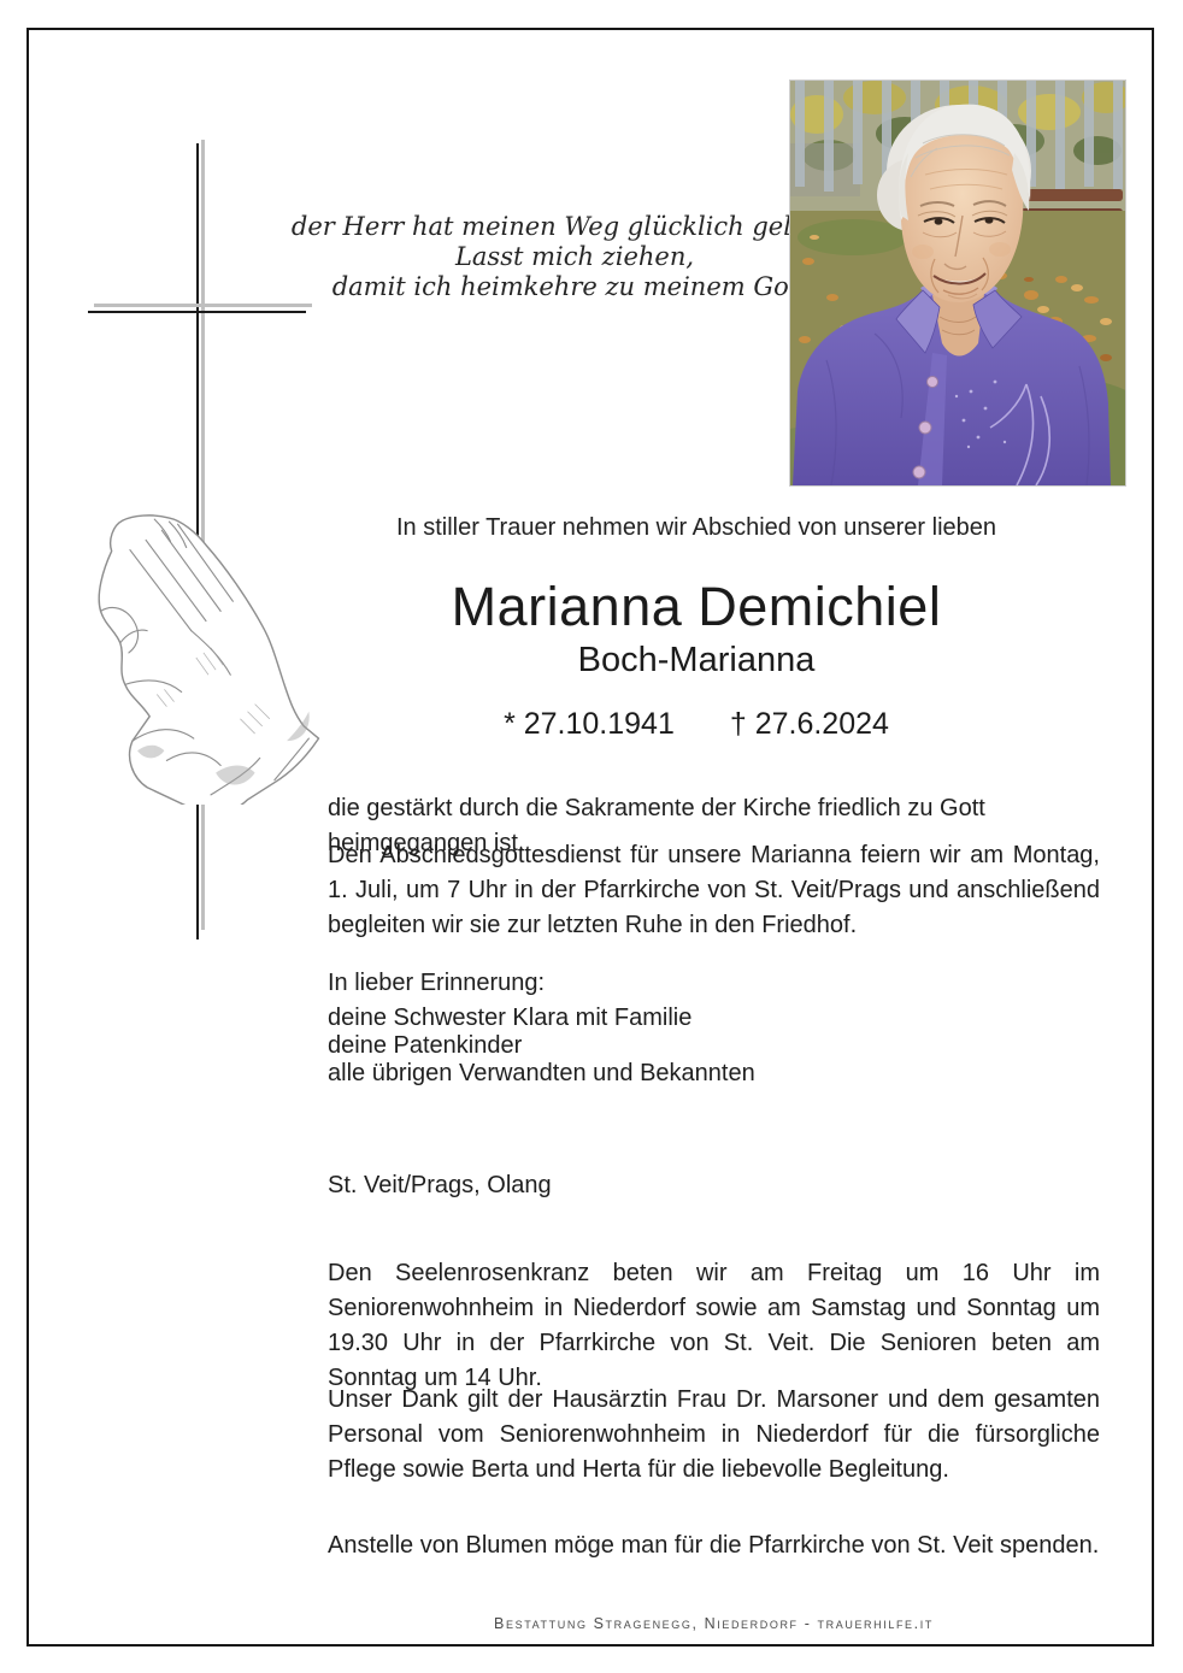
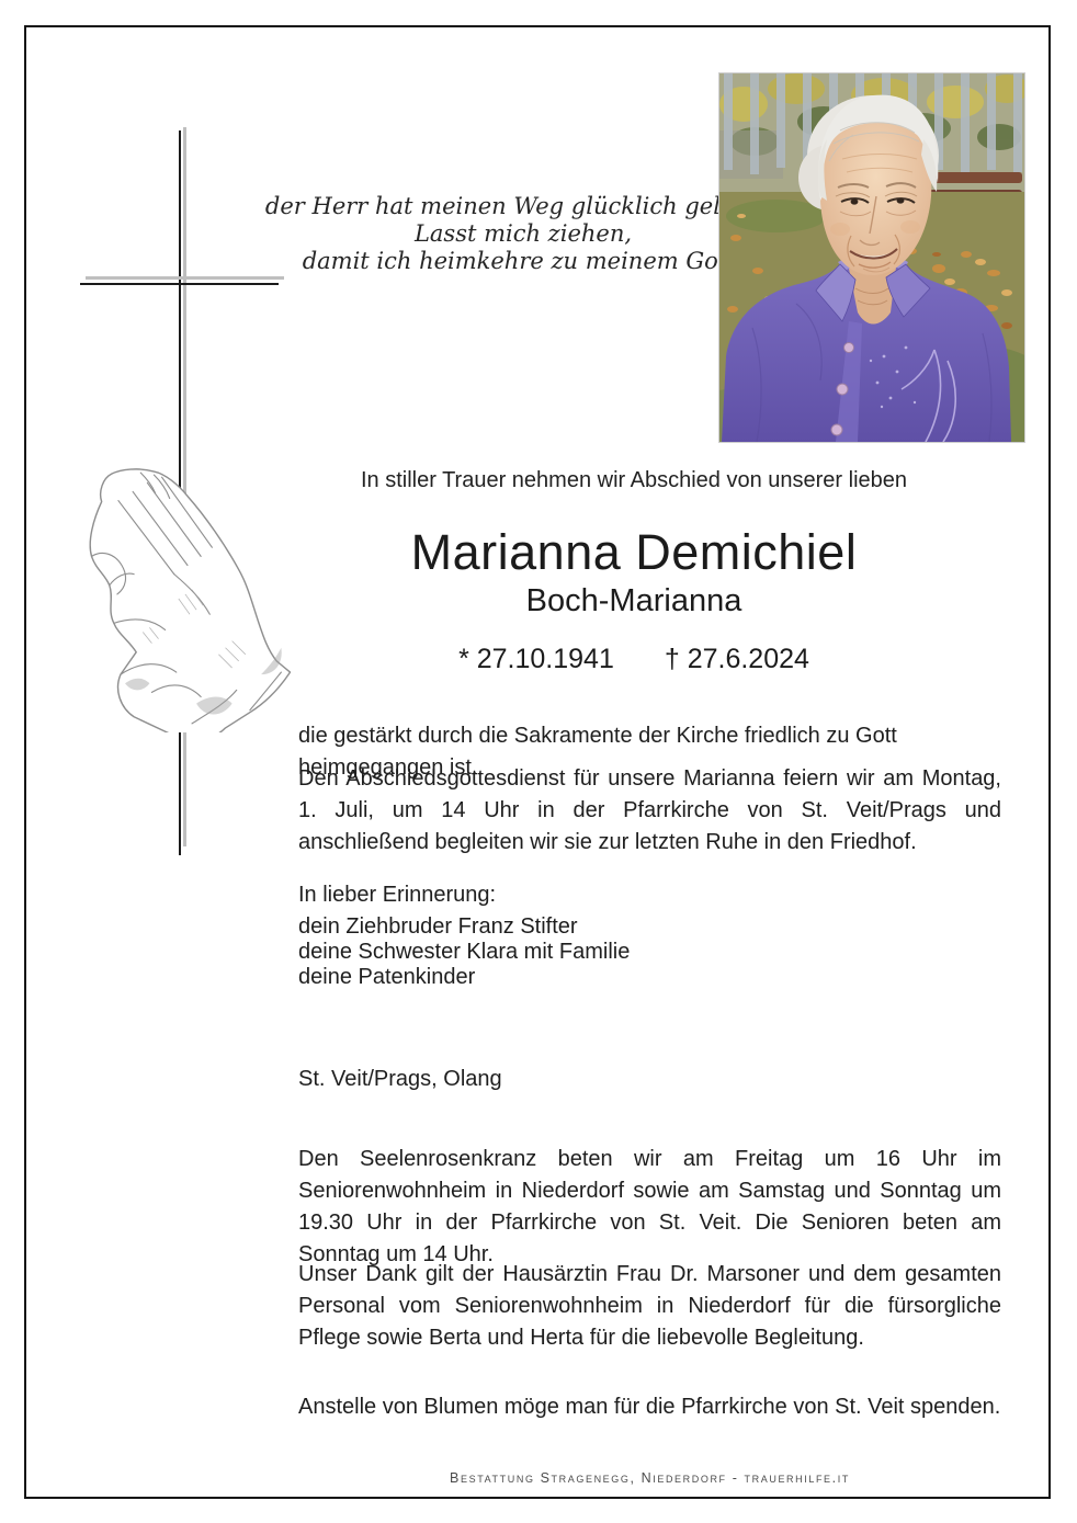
  der Herr hat meinen Weg glücklich gel
  Lasst mich ziehen,
  damit ich heimkehre zu meinem Go
  In stiller Trauer nehmen wir Abschied von unserer lieben
  Marianna Demichiel
  Boch-Marianna
  * 27.10.1941
  † 27.6.2024
  die gestärkt durch die Sakramente der Kirche friedlich zu Gott heimgegangen ist.
- Den Abschiedsgottesdienst für unsere Marianna feiern wir am Montag, 1. Juli, um 7 Uhr in der Pfarrkirche von St. Veit/Prags und anschließend begleiten wir sie zur letzten Ruhe in den Friedhof.
+ Den Abschiedsgottesdienst für unsere Marianna feiern wir am Montag, 1. Juli, um 14 Uhr in der Pfarrkirche von St. Veit/Prags und anschließend begleiten wir sie zur letzten Ruhe in den Friedhof.
  In lieber Erinnerung:
+ dein Ziehbruder Franz Stifter
  deine Schwester Klara mit Familie
  deine Patenkinder
- alle übrigen Verwandten und Bekannten
  St. Veit/Prags, Olang
  Den Seelenrosenkranz beten wir am Freitag um 16 Uhr im Seniorenwohnheim in Niederdorf sowie am Samstag und Sonntag um 19.30 Uhr in der Pfarrkirche von St. Veit. Die Senioren beten am Sonntag um 14 Uhr.
  Unser Dank gilt der Hausärztin Frau Dr. Marsoner und dem gesamten Personal vom Seniorenwohnheim in Niederdorf für die fürsorgliche Pflege sowie Berta und Herta für die liebevolle Begleitung.
  Anstelle von Blumen möge man für die Pfarrkirche von St. Veit spenden.
  Bestattung Stragenegg, Niederdorf - trauerhilfe.it
